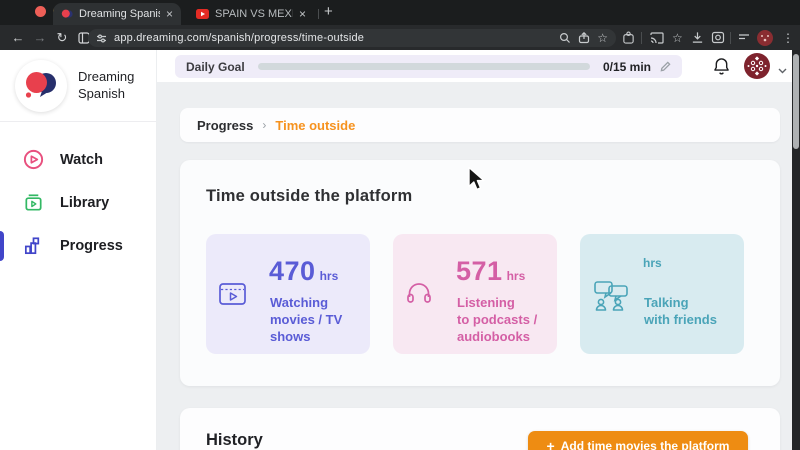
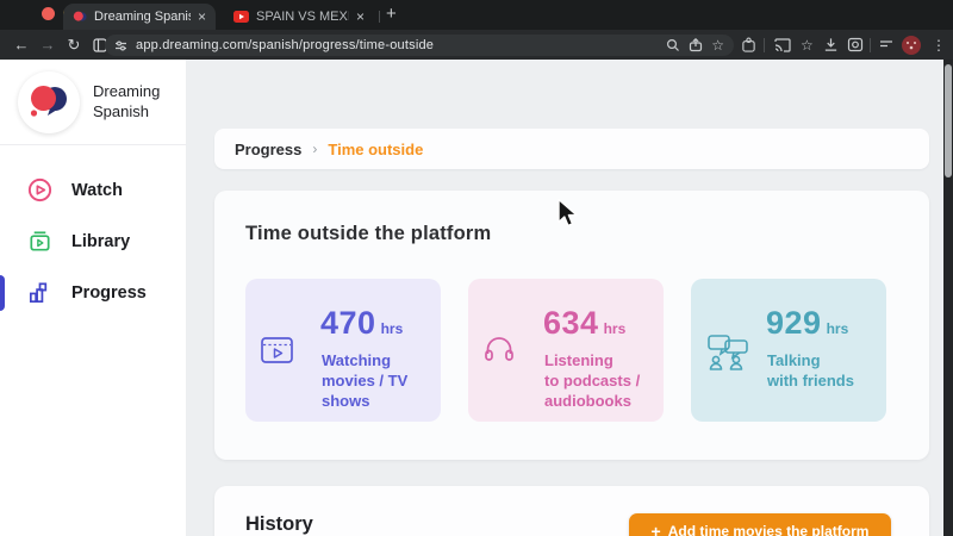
  Dreaming Spani
  ×
  ×
  +
  ←
  →
  ↻
  app.dreaming.com/spanish/progress/time-outside
  ☆
  ☆
  ⋮
  Dreaming Spanish
  Watch
  Library
  Progress
- Daily Goal
- 0/15 min
  Progress
  ›
  Time outside
  Time outside the platform
  470
  hrs
  Watching
  movies / TV
  shows
- 571
+ 634
  hrs
  Listening
  to podcasts /
  audiobooks
+ 929
  hrs
  Talking
  with friends
  History
  +
  Add time movies the platform
